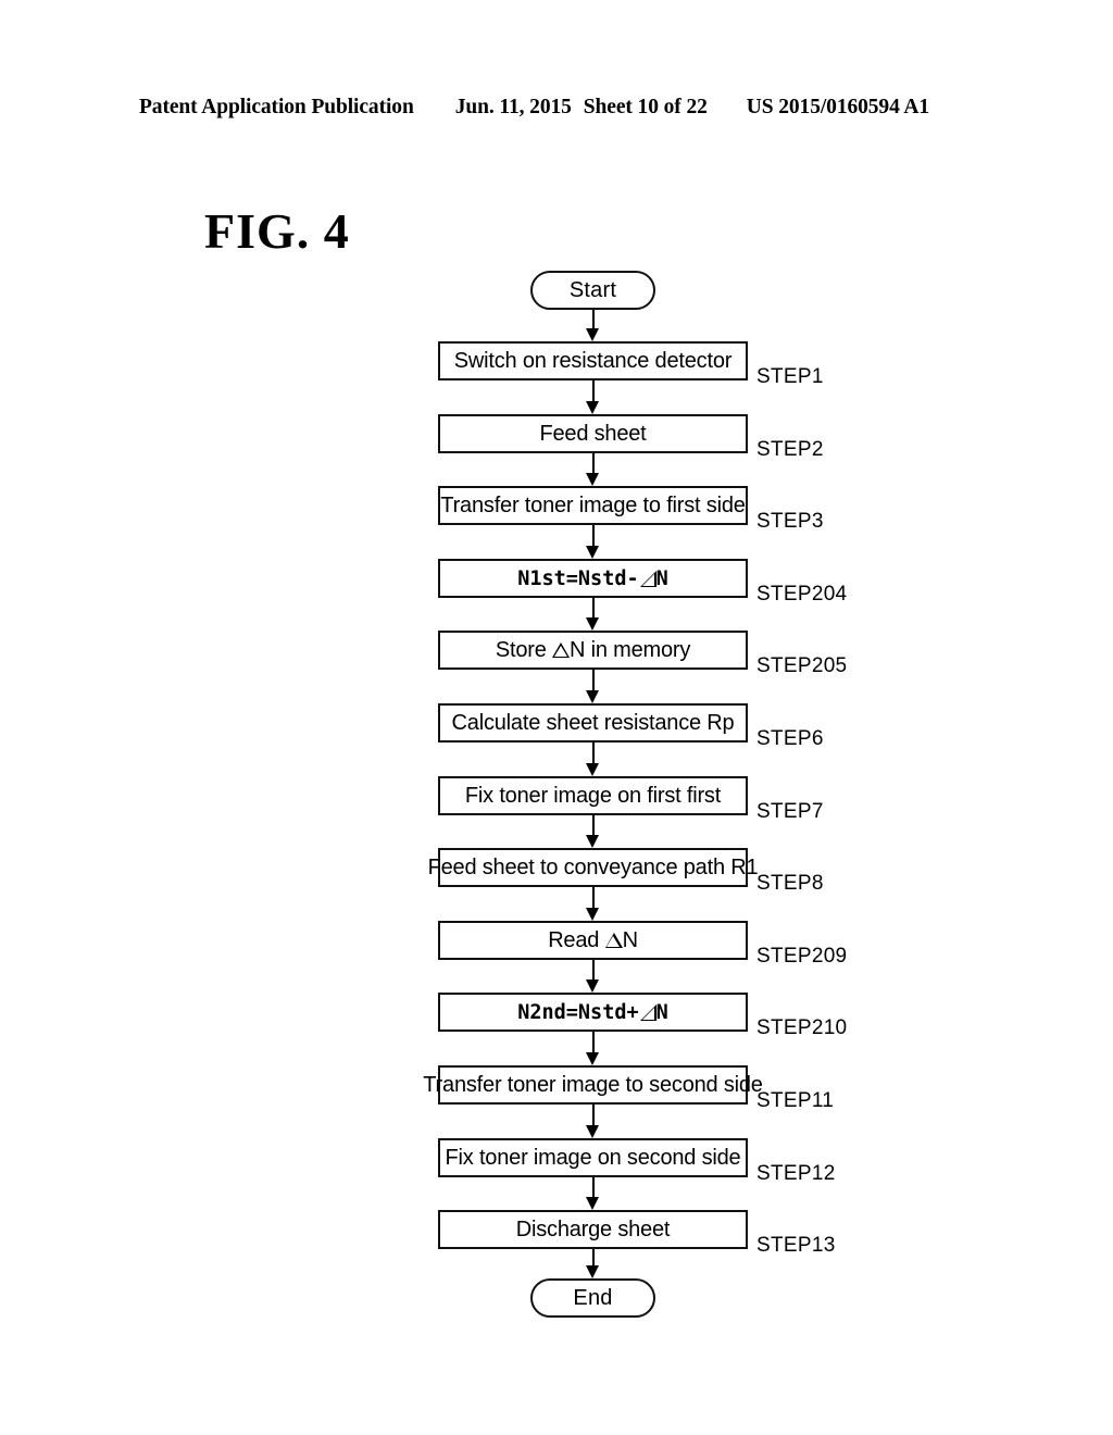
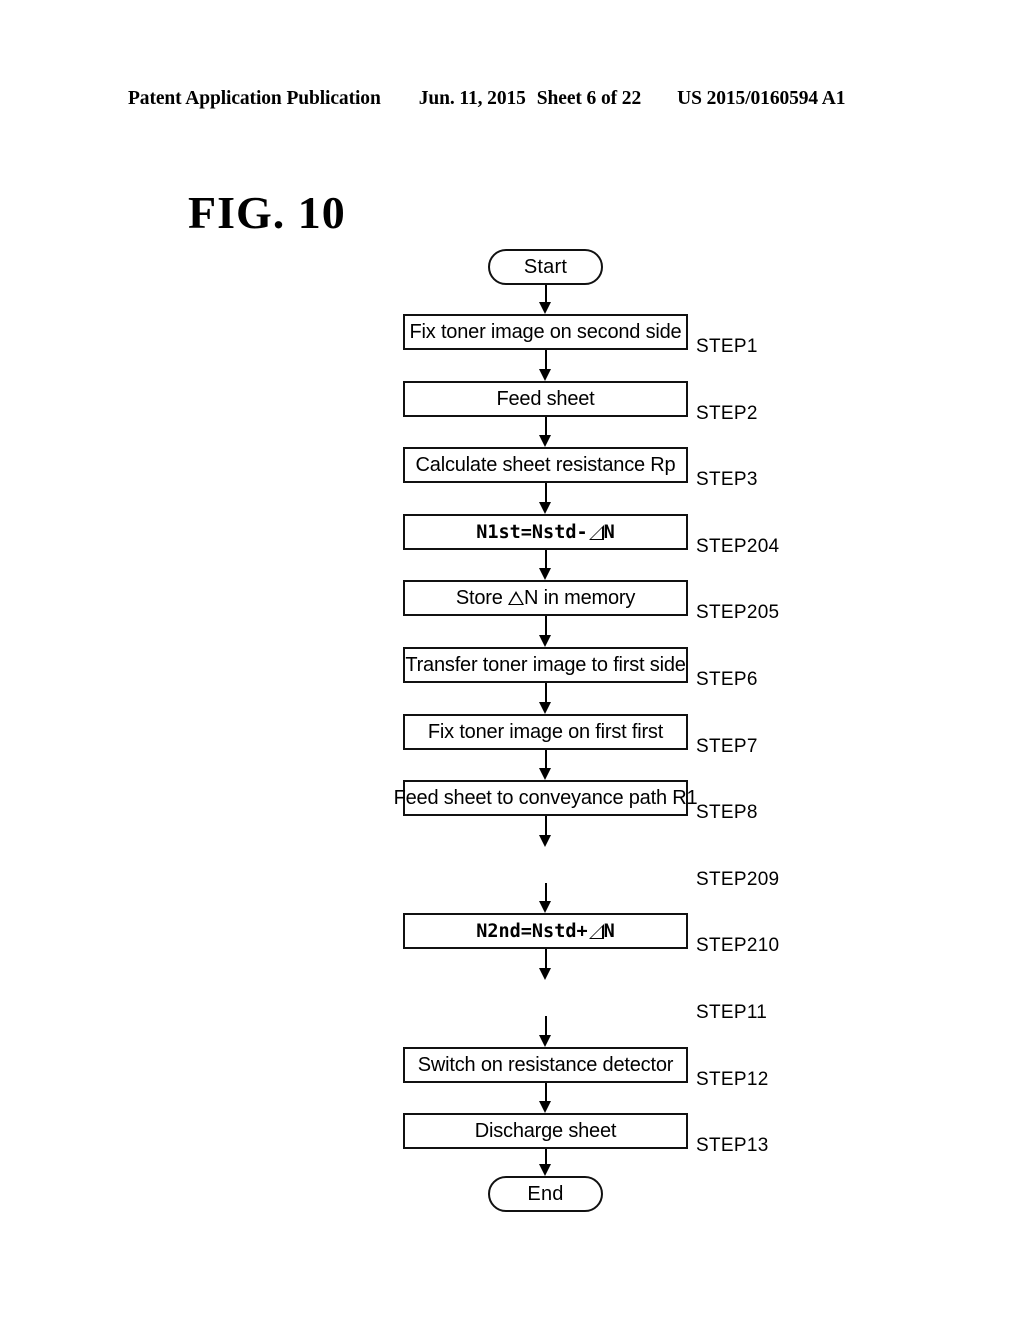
  Patent Application Publication
  Jun. 11, 2015
- Sheet 10 of 22
+ Sheet 6 of 22
  US 2015/0160594 A1
- FIG. 4
+ FIG. 10
  Start
- Switch on resistance detector
+ Fix toner image on second side
  STEP1
  Feed sheet
  STEP2
- Transfer toner image to first side
+ Calculate sheet resistance Rp
  STEP3
  N1st=Nstd- N
  STEP204
  Store N in memory
  STEP205
- Calculate sheet resistance Rp
+ Transfer toner image to first side
  STEP6
  Fix toner image on first first
  STEP7
  Feed sheet to conveyance path R1
  STEP8
- Read N
  STEP209
  N2nd=Nstd+ N
  STEP210
- Transfer toner image to second side
  STEP11
- Fix toner image on second side
+ Switch on resistance detector
  STEP12
  Discharge sheet
  STEP13
  End
